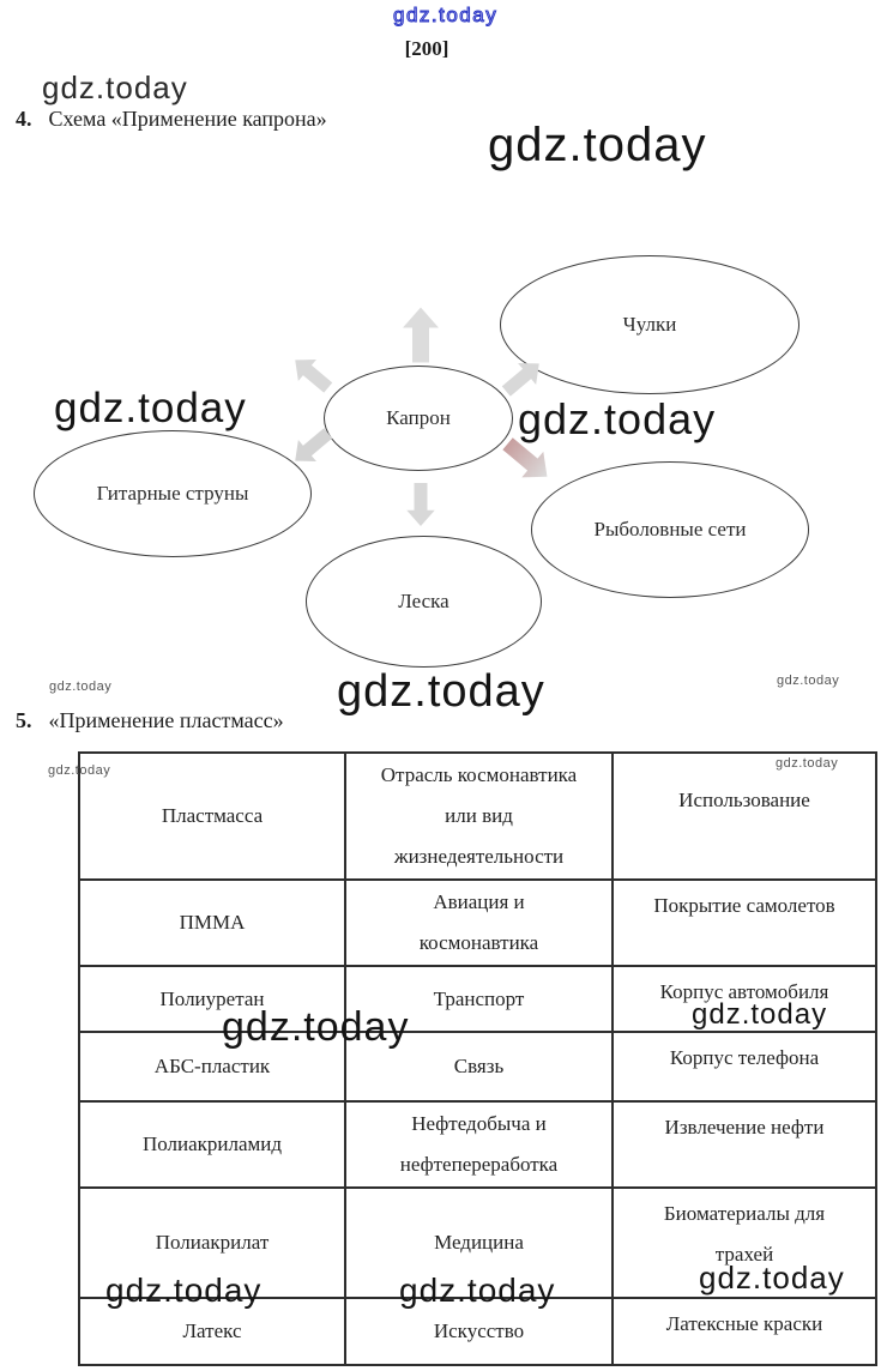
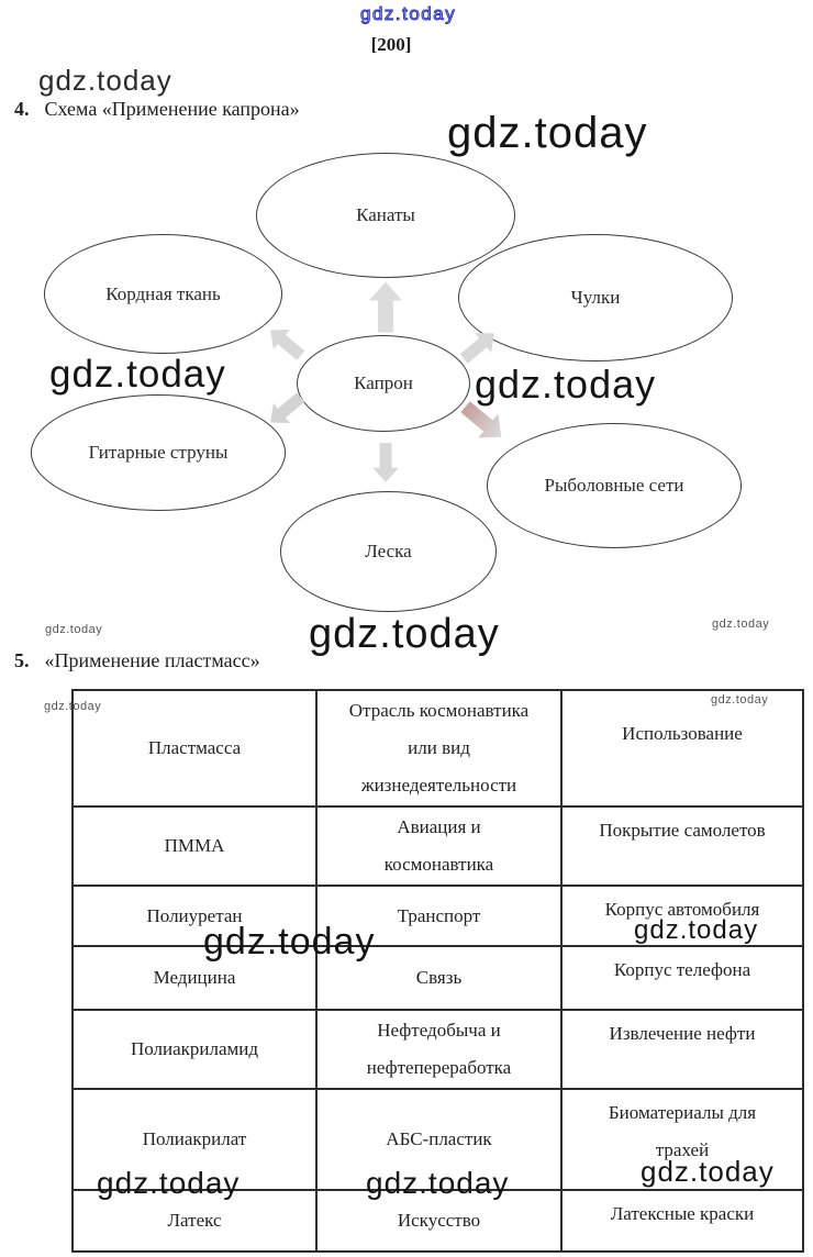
  gdz.today
  [200]
  gdz.today
  4. Схема «Применение капрона»
  gdz.today
  gdz.today
  gdz.today
  gdz.today
  gdz.today
  gdz.today
+ Канаты
+ Кордная ткань
  Чулки
  Капрон
  Гитарные струны
  Рыболовные сети
  Леска
  5. «Применение пластмасс»
  Пластмасса	Отрасль космонавтика или вид жизнедеятельности	Использование
  ПММА	Авиация и космонавтика	Покрытие самолетов
  Полиуретан	Транспорт	Корпус автомобиля
- АБС-пластик	Связь	Корпус телефона
+ Медицина	Связь	Корпус телефона
  Полиакриламид	Нефтедобыча и нефтепереработка	Извлечение нефти
- Полиакрилат	Медицина	Биоматериалы для трахей
+ Полиакрилат	АБС-пластик	Биоматериалы для трахей
  Латекс	Искусство	Латексные краски
  gdz.today
  gdz.today
  gdz.today
  gdz.today
  gdz.today
  gdz.today
  gdz.today
